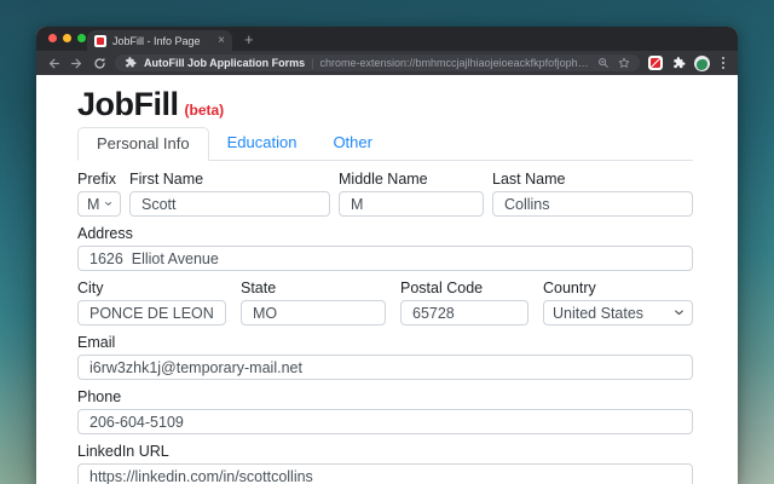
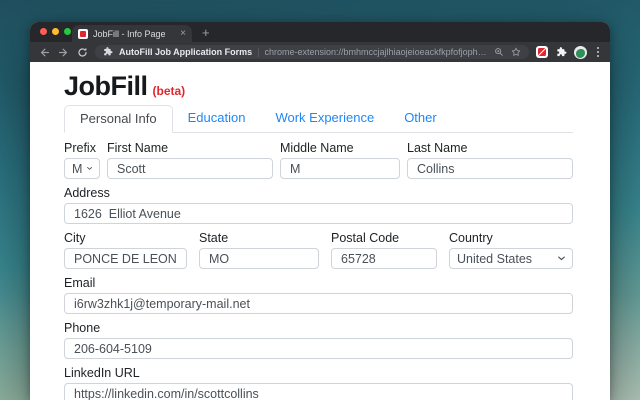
  JobFill - Info Page
  ×
  +
  AutoFill Job Application Forms
  chrome-extension://bmhmccjajlhiaojeioeackfkpfofjoph/op
  JobFill
  (beta)
  Personal Info
  Education
+ Work Experience
  Other
  Prefix
  First Name
  Scott
  Middle Name
  M
  Last Name
  Collins
  Address
  1626 Elliot Avenue
  City
  PONCE DE LEON
  State
  MO
  Postal Code
  65728
  Country
  United States
  Email
  i6rw3zhk1j@temporary-mail.net
  Phone
  206-604-5109
  LinkedIn URL
  https://linkedin.com/in/scottcollins
